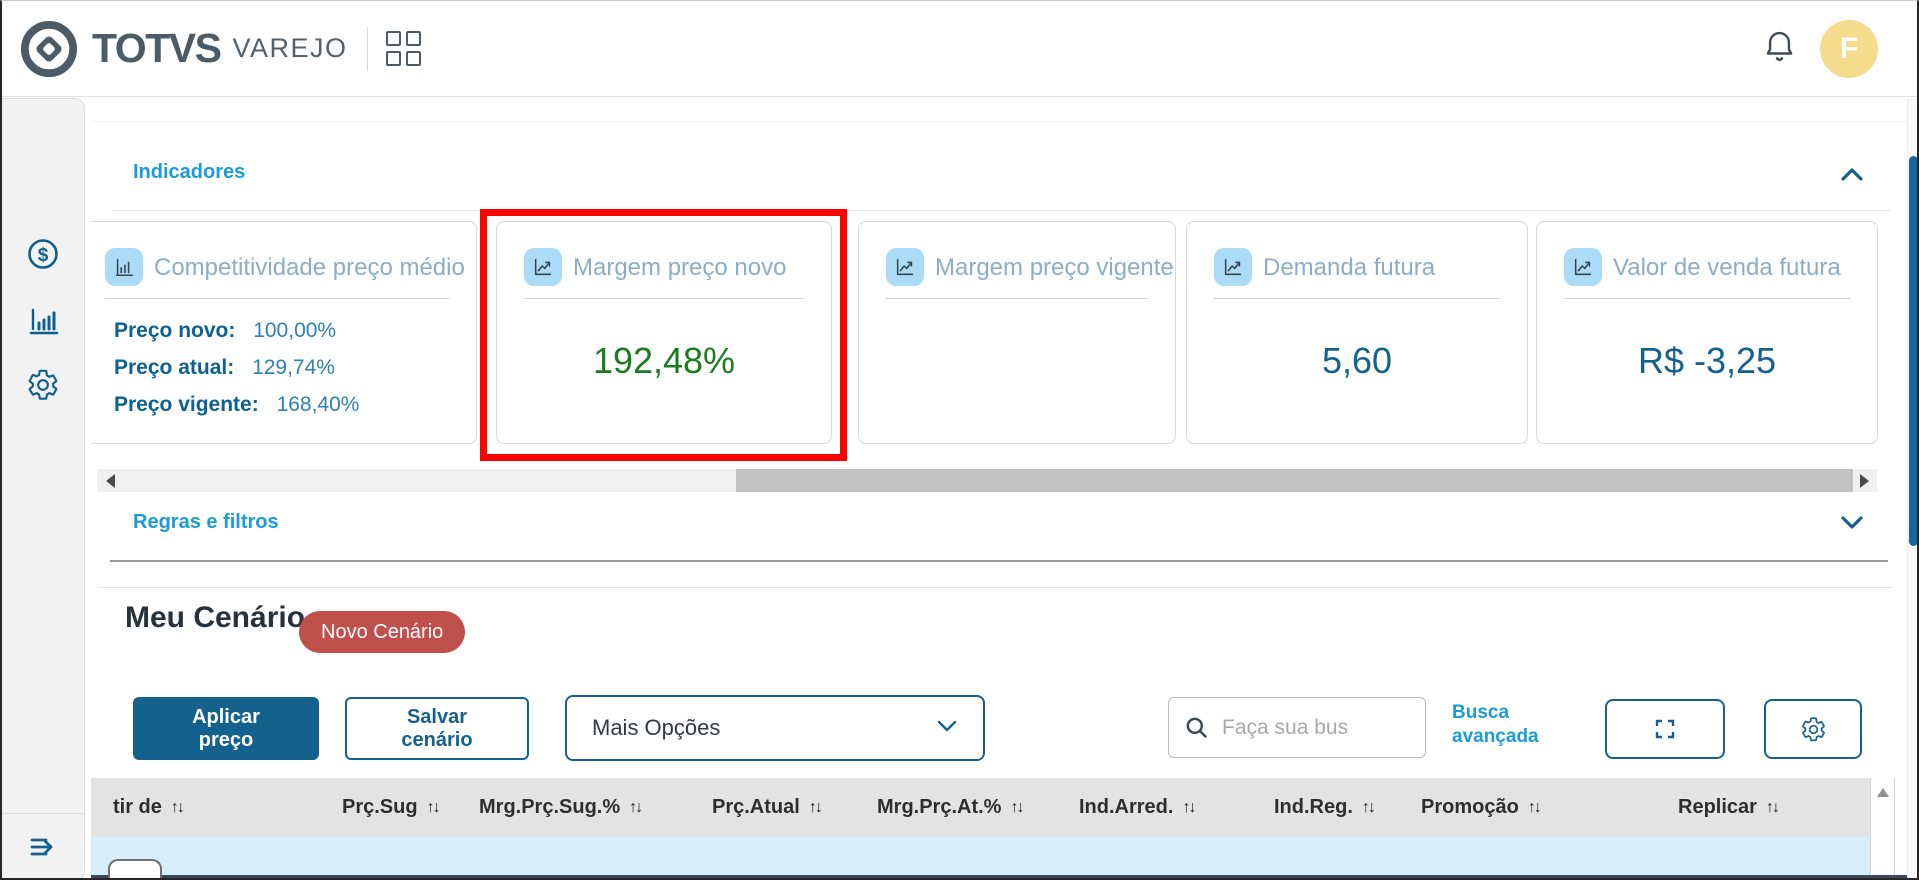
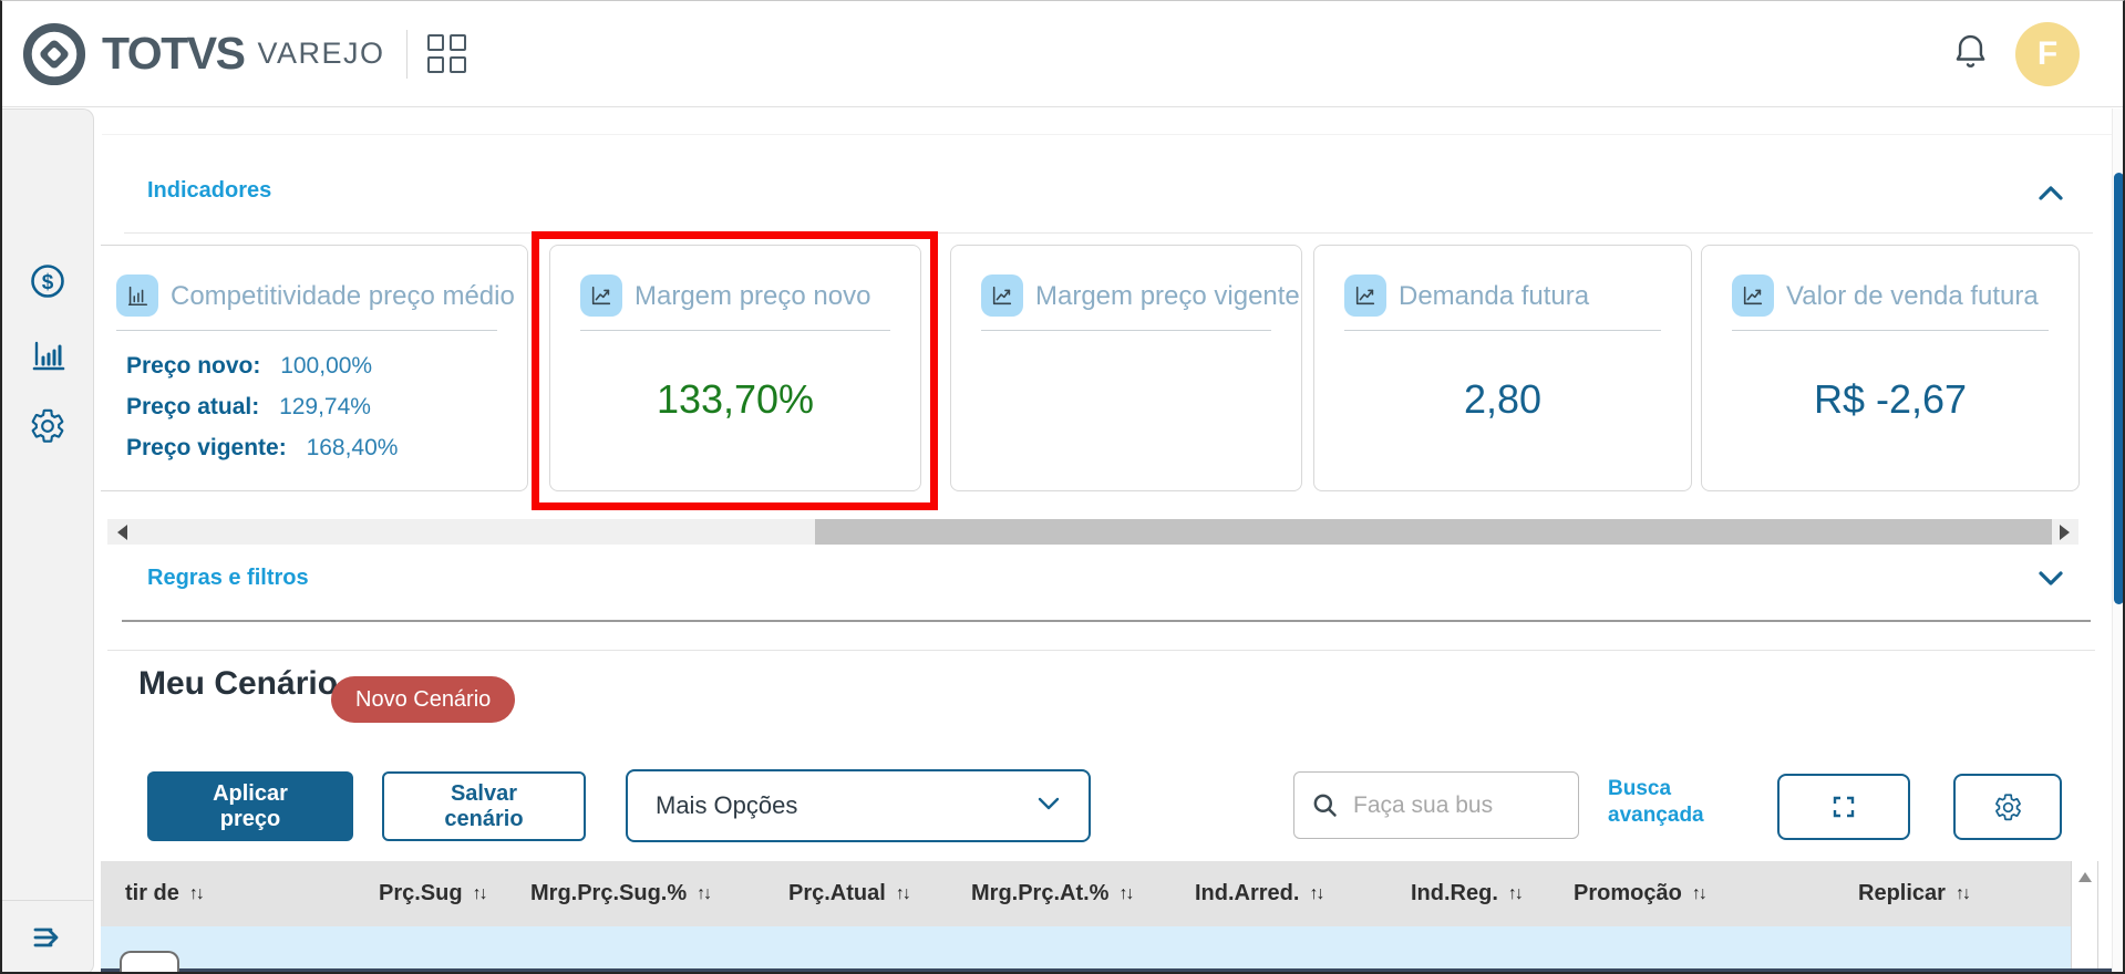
  TOTVS
  VAREJO
  F
  $
  Indicadores
  Competitividade preço médio
  Preço novo: 100,00%
  Preço atual: 129,74%
  Preço vigente: 168,40%
  Margem preço novo
- 192,48%
+ 133,70%
  Margem preço vigente
  Demanda futura
- 5,60
+ 2,80
  Valor de venda futura
- R$ -3,25
+ R$ -2,67
  Regras e filtros
  Meu Cenário
  Novo Cenário
  Aplicar preço
  Salvar cenário
  Mais Opções
  Faça sua bus
  Busca avançada
  tir de
  ↑↓
  Prç.Sug
  ↑↓
  Mrg.Prç.Sug.%
  ↑↓
  Prç.Atual
  ↑↓
  Mrg.Prç.At.%
  ↑↓
  Ind.Arred.
  ↑↓
  Ind.Reg.
  ↑↓
  Promoção
  ↑↓
  Replicar
  ↑↓
